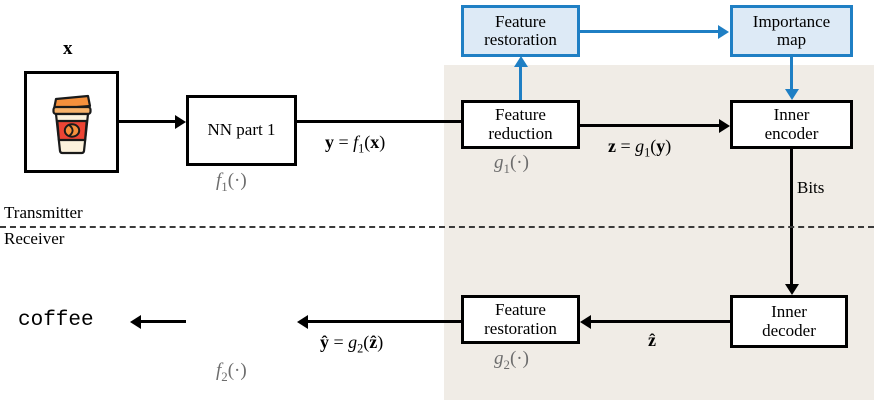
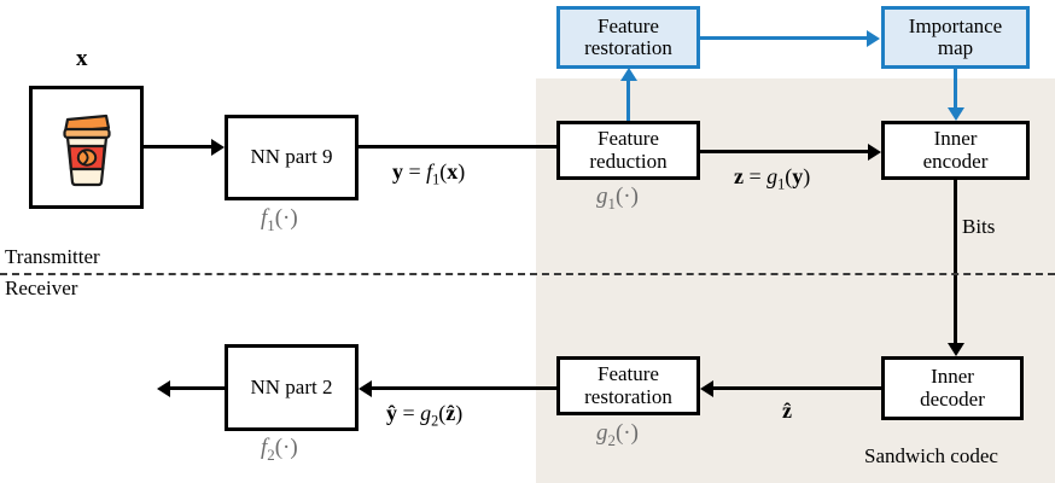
  x
- NN part 1
+ NN part 9
  f1(·)
  y = f1(x)
  Feature
  reduction
  g1(·)
  z = g1(y)
  Inner
  encoder
  Feature
  restoration
  Importance
  map
  Bits
  Transmitter
  Receiver
  Inner
  decoder
+ Sandwich codec
  ẑ
  Feature
  restoration
  g2(·)
  ŷ = g2(ẑ)
+ NN part 2
  f2(·)
- coffee
